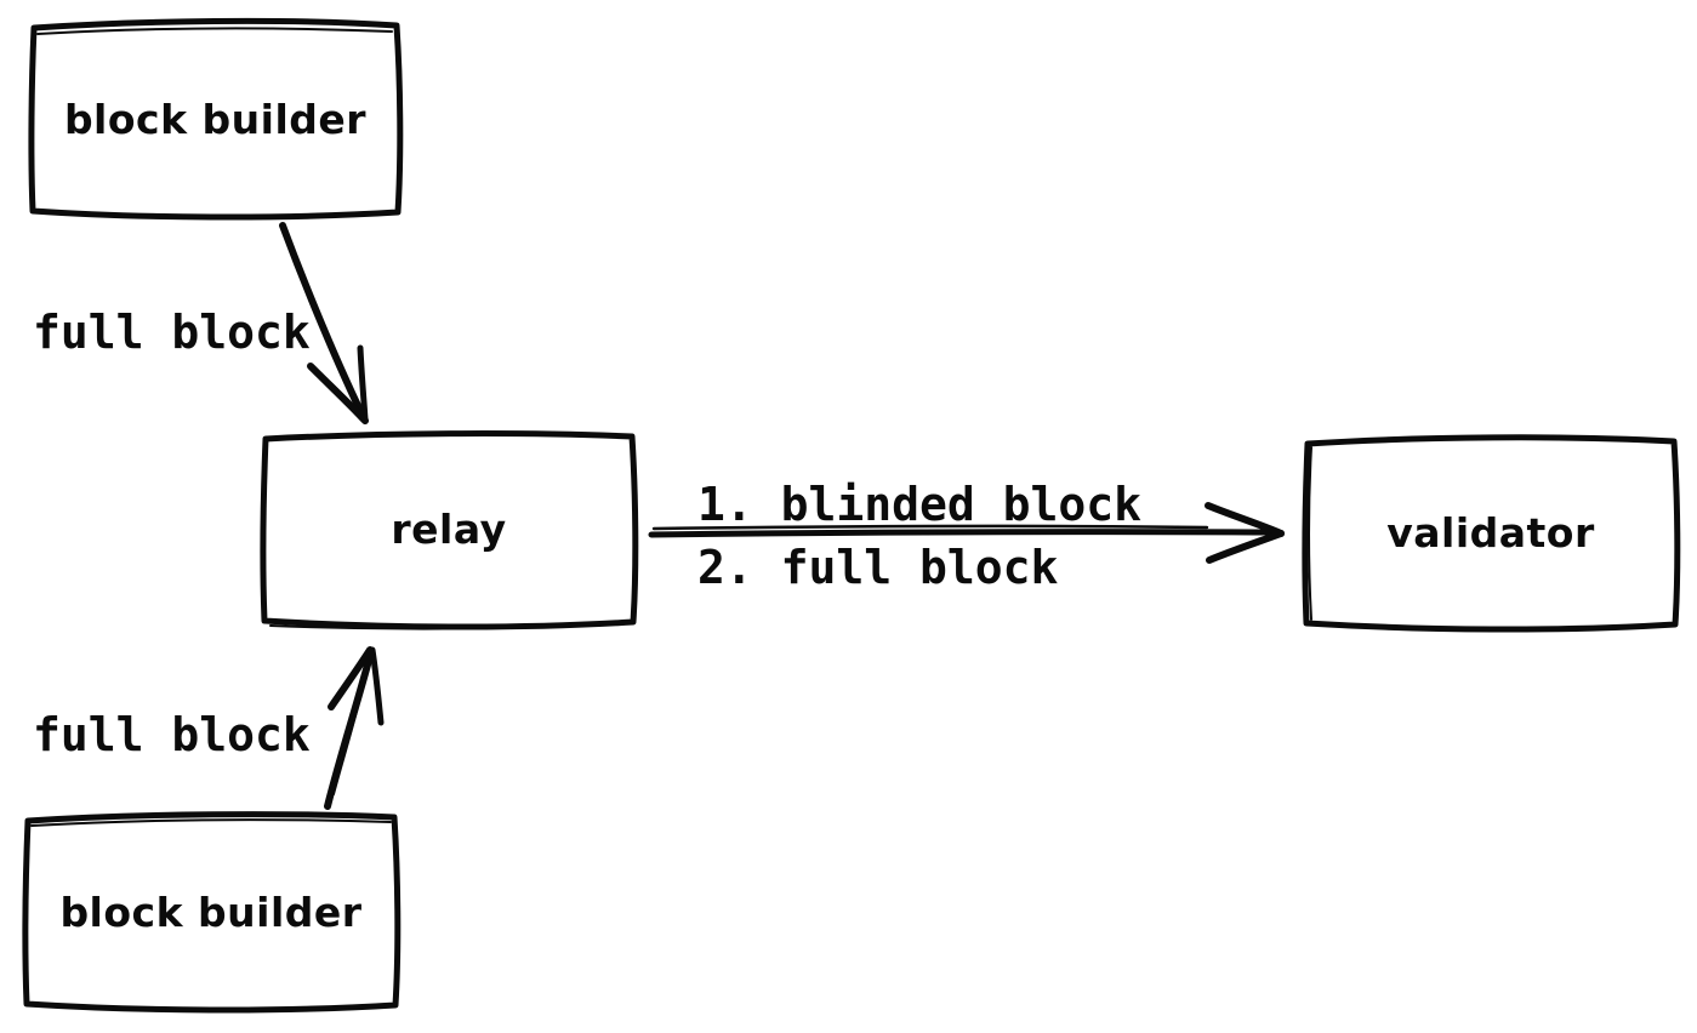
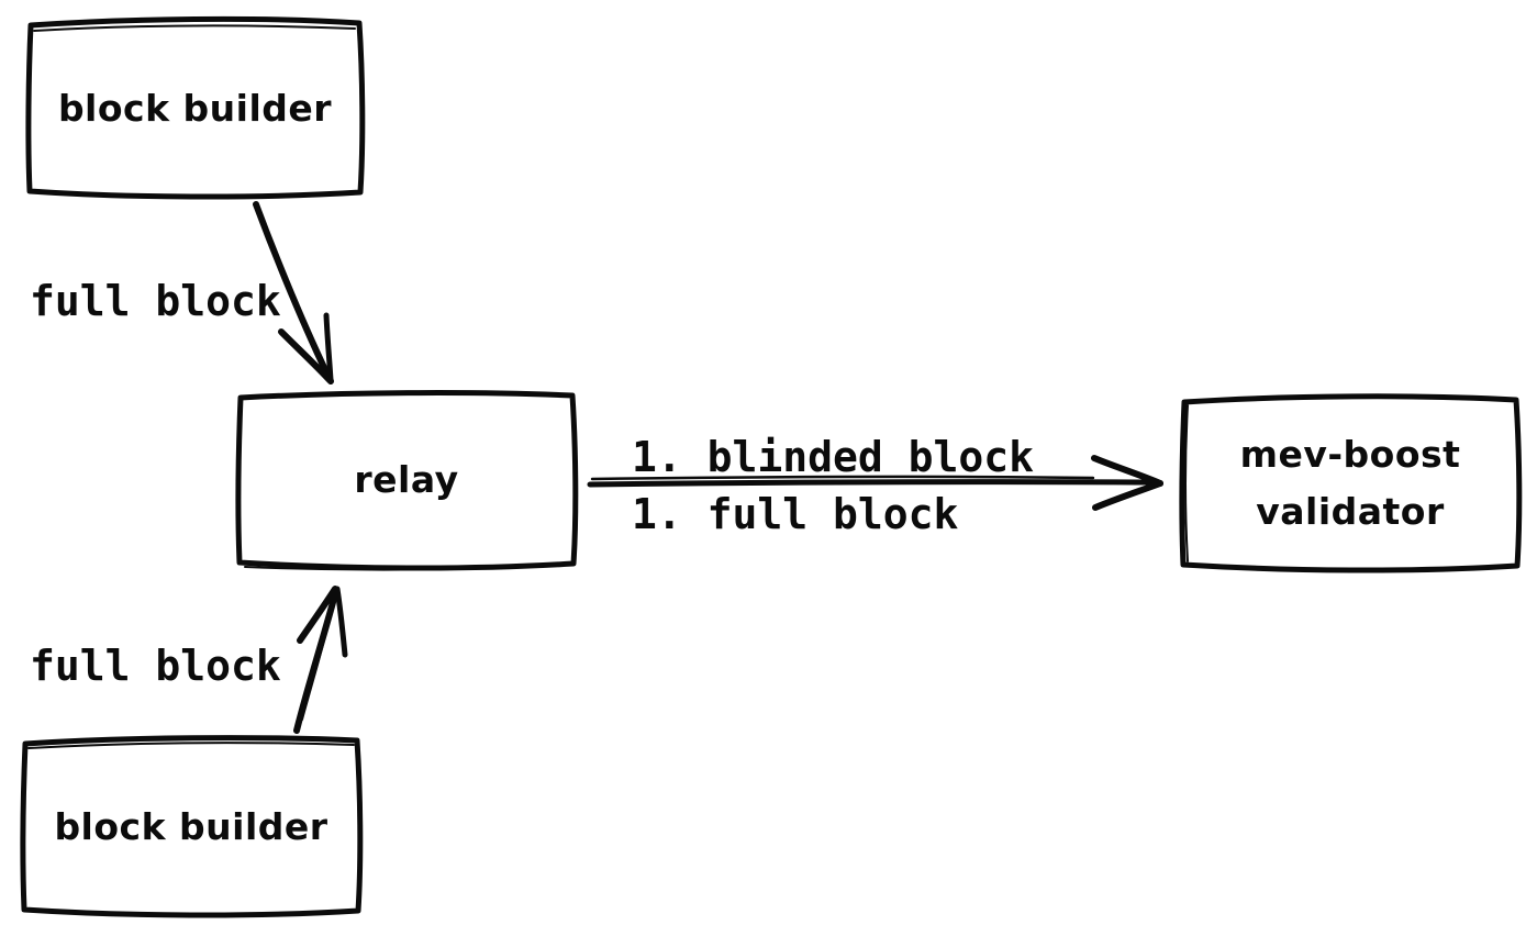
  block builder
  relay
+ mev-boost
  validator
  block builder
  full block
  full block
  1. blinded block
- 2. full block
+ 1. full block
